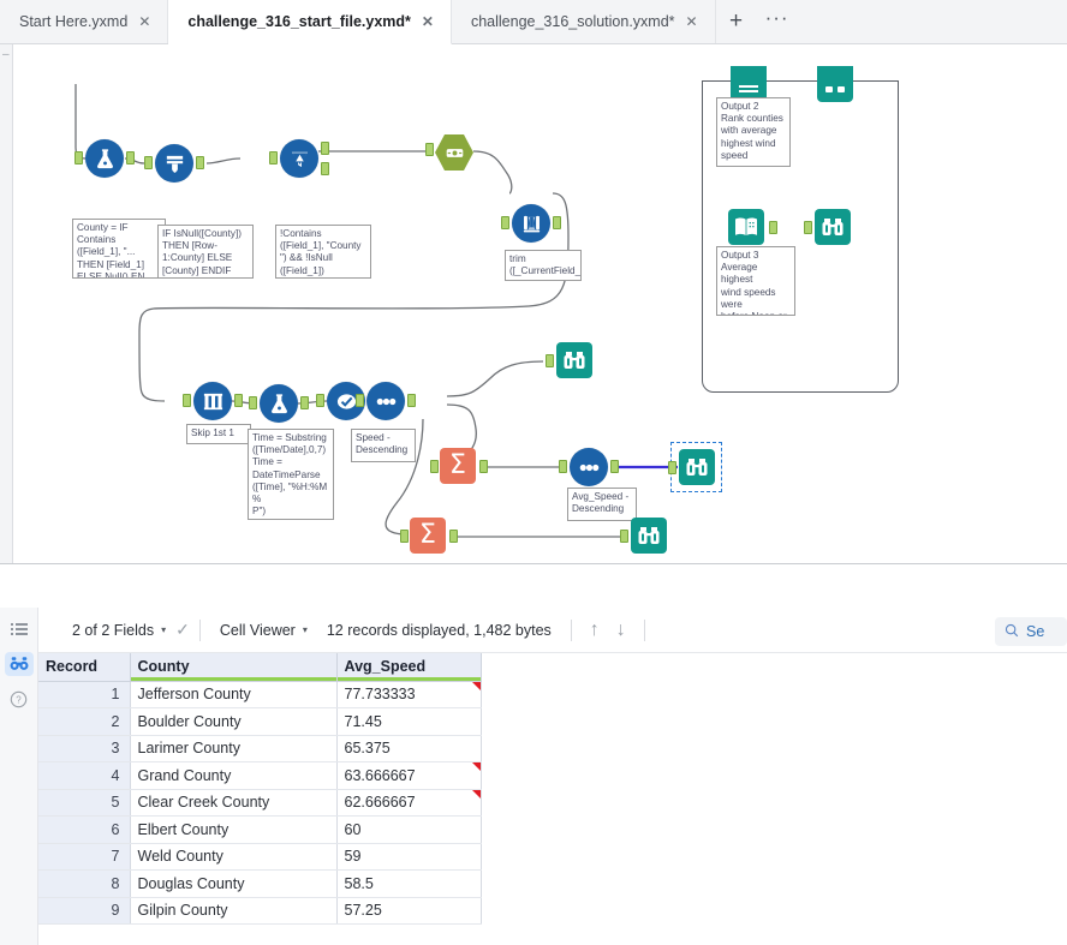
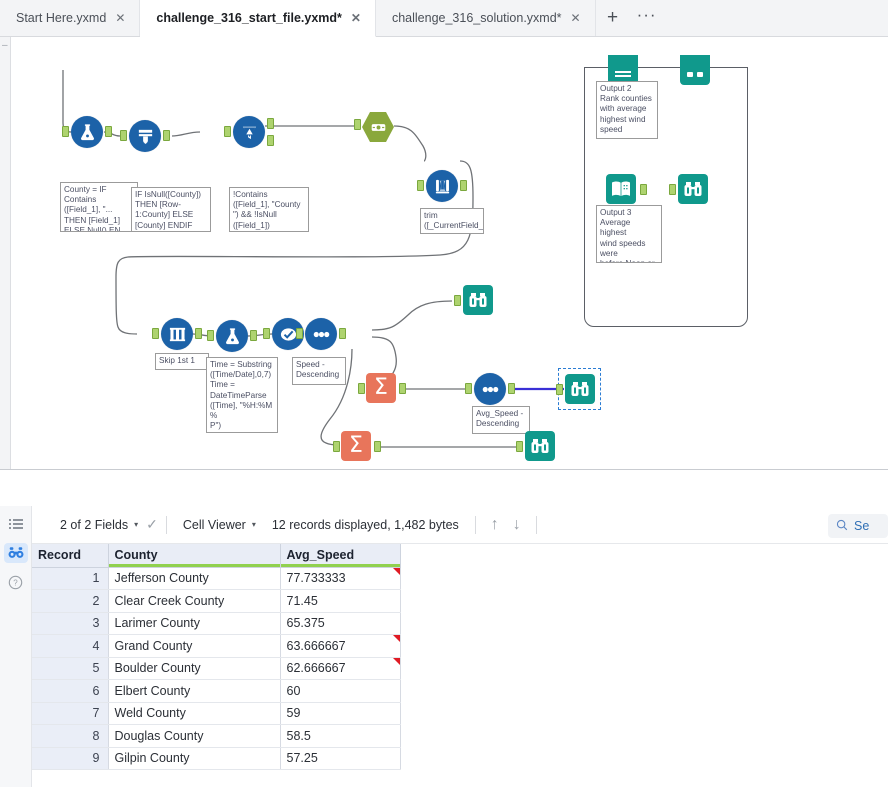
  Start Here.yxmd
  ✕
  challenge_316_start_file.yxmd*
  ✕
  challenge_316_solution.yxmd*
  ✕
  +
  ···
  –
  Output 2
  Rank counties
  with average
  highest wind
  speed
  Output 3
  Average highest
  wind speeds were
  County = IF
  Contains
  ([Field_1], "...
  THEN [Field_1]
  ELSE Null() EN
  IF IsNull([County])
  THEN [Row-
  1:County] ELSE
  [County] ENDIF
  !Contains
  ([Field_1], "County
  ") && !IsNull
  ([Field_1])
  trim
  ([_CurrentField_
  Skip 1st 1
  Time = Substring
  ([Time/Date],0,7)
  Time =
  DateTimeParse
  ([Time], "%H:%M %
  P")
  Speed -
  Descending
  Σ
  Avg_Speed -
  Descending
  Σ
  ?
  2 of 2 Fields
  ▾
  ✓
  Cell Viewer
  ▾
  12 records displayed, 1,482 bytes
  ↑
  ↓
  Se
  Record	County	Avg_Speed
  1	Jefferson County	77.733333
- 2	Boulder County	71.45
+ 2	Clear Creek County	71.45
  3	Larimer County	65.375
  4	Grand County	63.666667
- 5	Clear Creek County	62.666667
+ 5	Boulder County	62.666667
  6	Elbert County	60
  7	Weld County	59
  8	Douglas County	58.5
  9	Gilpin County	57.25
